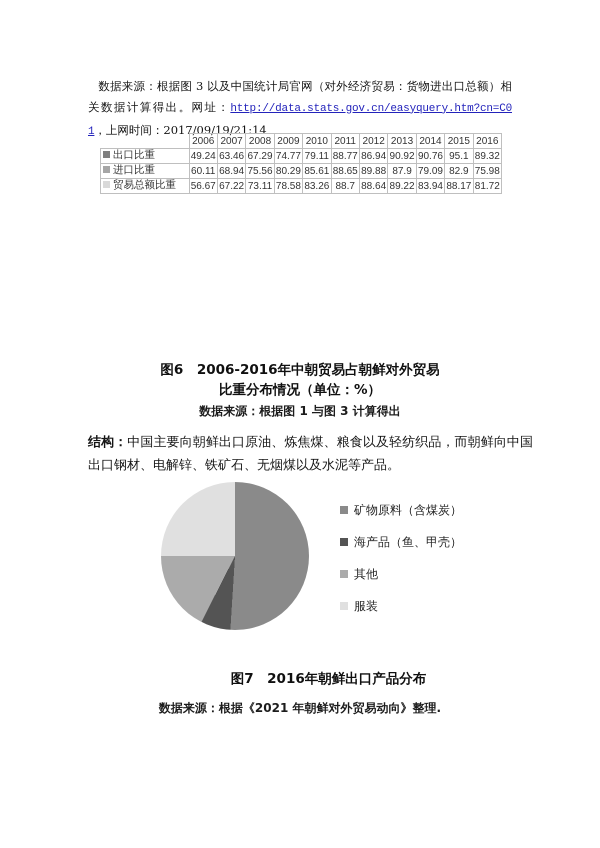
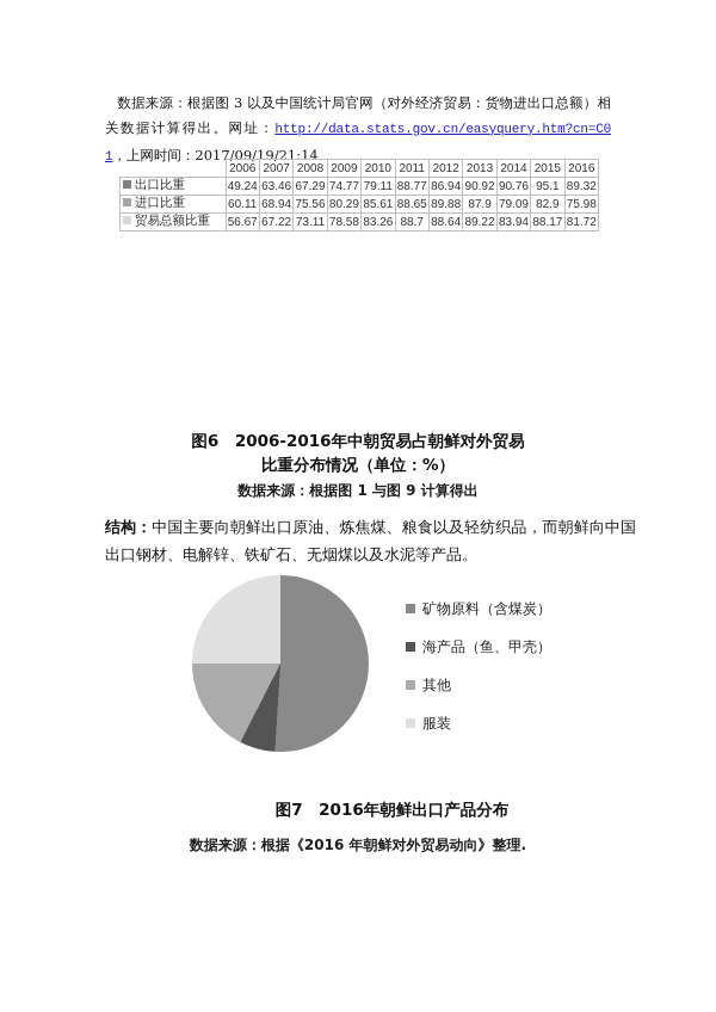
  数据来源：根据图 3 以及中国统计局官网（对外经济贸易：货物进出口总额）相关数据计算得出。网址：http://data.stats.gov.cn/easyquery.htm?cn=C01，上网时间：2017/09/19/21:14
  	2006	2007	2008	2009	2010	2011	2012	2013	2014	2015	2016
  出口比重	49.24	63.46	67.29	74.77	79.11	88.77	86.94	90.92	90.76	95.1	89.32
  进口比重	60.11	68.94	75.56	80.29	85.61	88.65	89.88	87.9	79.09	82.9	75.98
  贸易总额比重	56.67	67.22	73.11	78.58	83.26	88.7	88.64	89.22	83.94	88.17	81.72
  图6 2006-2016年中朝贸易占朝鲜对外贸易
  比重分布情况（单位：%）
- 数据来源：根据图 1 与图 3 计算得出
+ 数据来源：根据图 1 与图 9 计算得出
  结构：中国主要向朝鲜出口原油、炼焦煤、粮食以及轻纺织品，而朝鲜向中国出口钢材、电解锌、铁矿石、无烟煤以及水泥等产品。
  矿物原料（含煤炭）
  海产品（鱼、甲壳）
  其他
  服装
  图7 2016年朝鲜出口产品分布
- 数据来源：根据《2021 年朝鲜对外贸易动向》整理.
+ 数据来源：根据《2016 年朝鲜对外贸易动向》整理.
